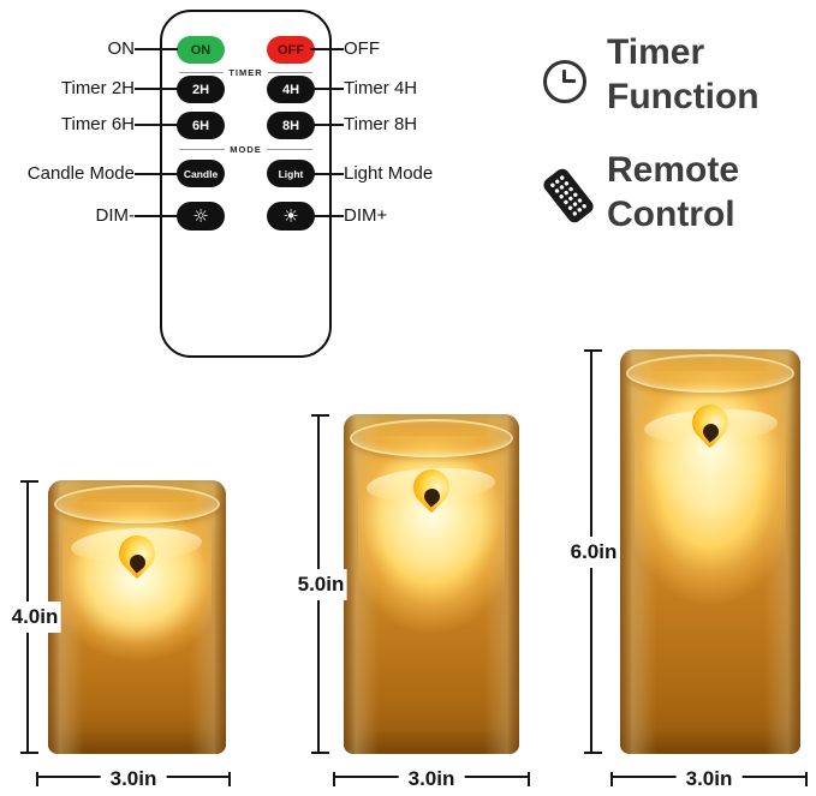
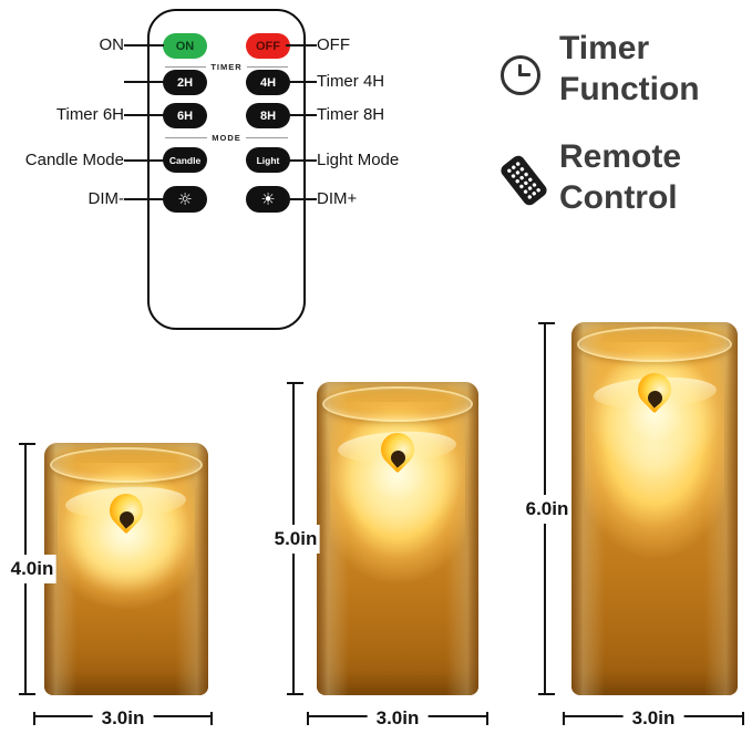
  ON
  OFF
  TIMER
  2H
  4H
  6H
  8H
  MODE
  Candle
  Light
  ☼
  ☀
  ON
- Timer 2H
  Timer 6H
  Candle Mode
  DIM-
  OFF
  Timer 4H
  Timer 8H
  Light Mode
  DIM+
  Timer
  Function
  Remote
  Control
  4.0in
  3.0in
  5.0in
  3.0in
  6.0in
  3.0in
